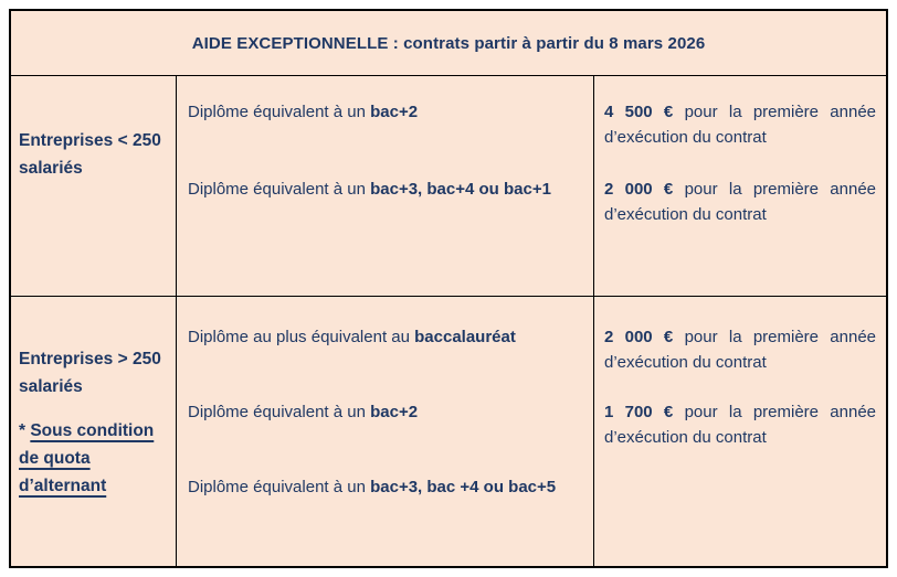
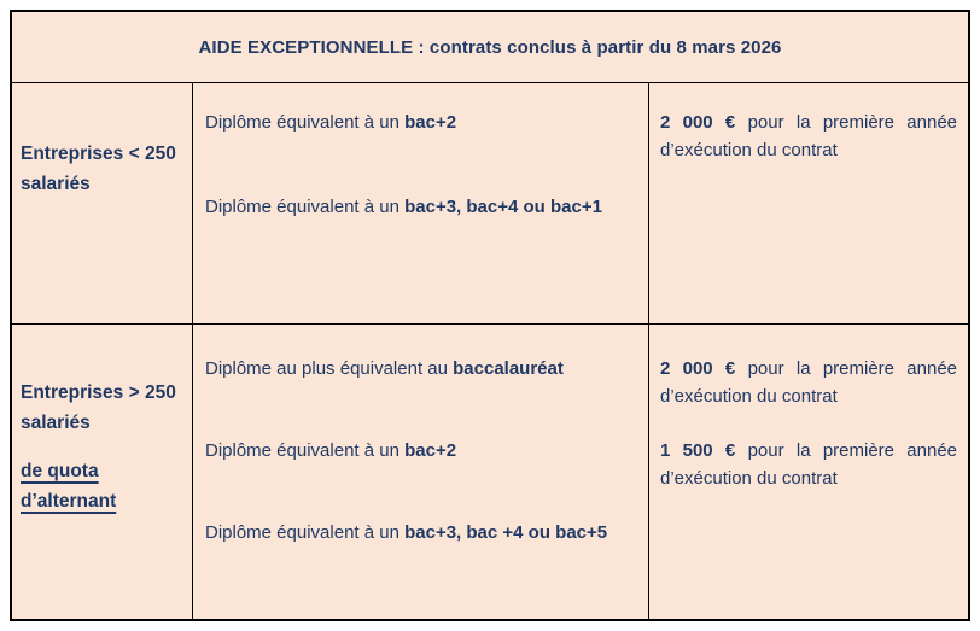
- AIDE EXCEPTIONNELLE : contrats partir à partir du 8 mars 2026
+ AIDE EXCEPTIONNELLE : contrats conclus à partir du 8 mars 2026
  Entreprises < 250
  salariés
  Diplôme équivalent à un bac+2
  Diplôme équivalent à un bac+3, bac+4 ou bac+1
- 4 500 € pour la première année d’exécution du contrat
  2 000 € pour la première année d’exécution du contrat
  Entreprises > 250
  salariés
- * Sous condition
  de quota
  d’alternant
  Diplôme au plus équivalent au baccalauréat
  Diplôme équivalent à un bac+2
  Diplôme équivalent à un bac+3, bac +4 ou bac+5
  2 000 € pour la première année d’exécution du contrat
- 1 700 € pour la première année d’exécution du contrat
+ 1 500 € pour la première année d’exécution du contrat
